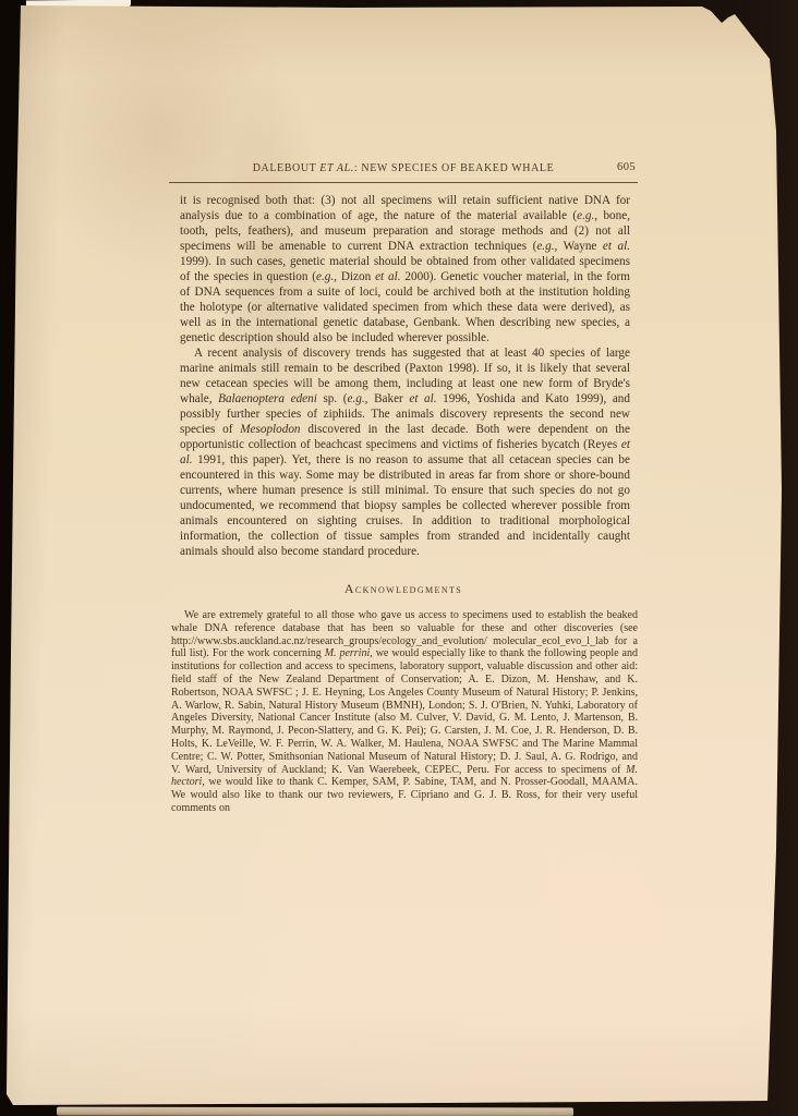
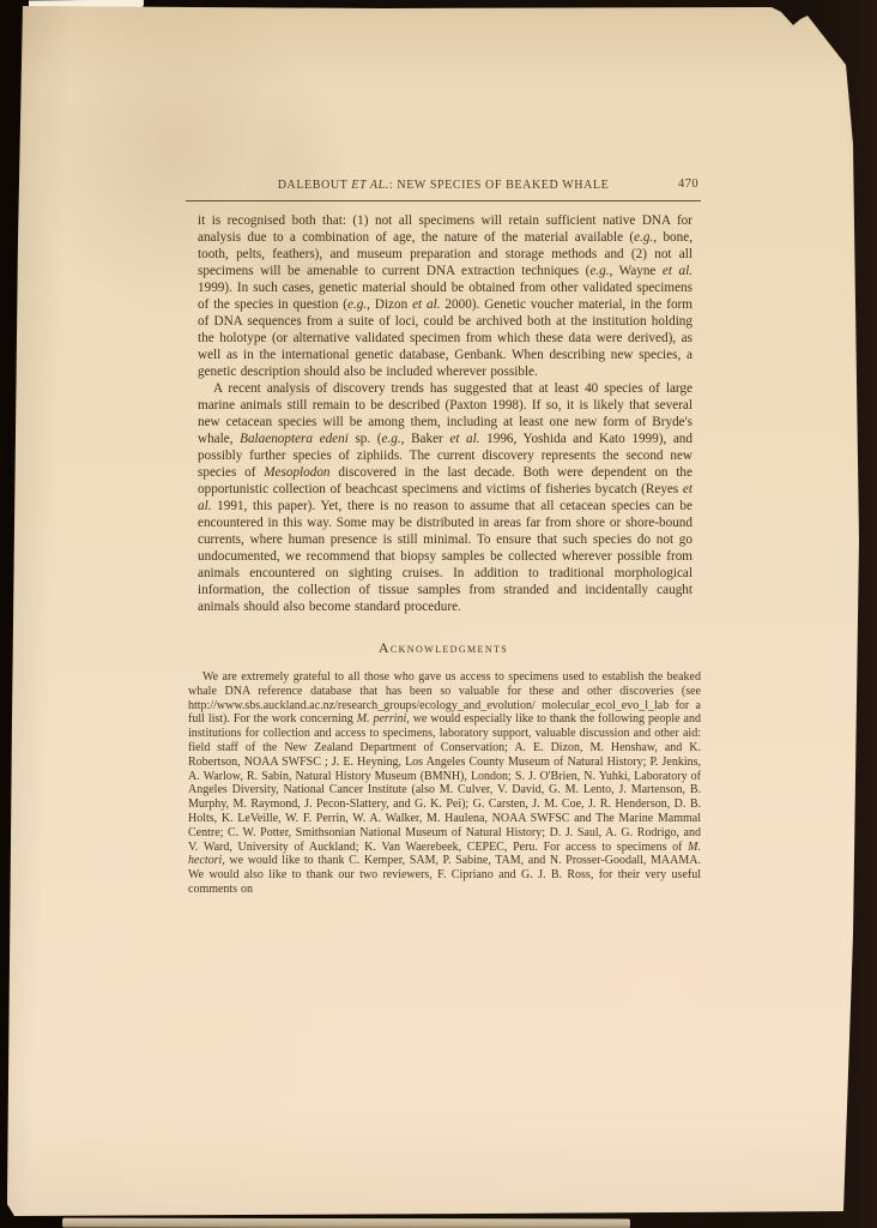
  DALEBOUT ET AL.: NEW SPECIES OF BEAKED WHALE
- 605
+ 470
- it is recognised both that: (3) not all specimens will retain sufficient native DNA for analysis due to a combination of age, the nature of the material available (e.g., bone, tooth, pelts, feathers), and museum preparation and storage methods and (2) not all specimens will be amenable to current DNA extraction techniques (e.g., Wayne et al. 1999). In such cases, genetic material should be obtained from other validated specimens of the species in question (e.g., Dizon et al. 2000). Genetic voucher material, in the form of DNA sequences from a suite of loci, could be archived both at the institution holding the holotype (or alternative validated specimen from which these data were derived), as well as in the international genetic database, Genbank. When describing new species, a genetic description should also be included wherever possible.
+ it is recognised both that: (1) not all specimens will retain sufficient native DNA for analysis due to a combination of age, the nature of the material available (e.g., bone, tooth, pelts, feathers), and museum preparation and storage methods and (2) not all specimens will be amenable to current DNA extraction techniques (e.g., Wayne et al. 1999). In such cases, genetic material should be obtained from other validated specimens of the species in question (e.g., Dizon et al. 2000). Genetic voucher material, in the form of DNA sequences from a suite of loci, could be archived both at the institution holding the holotype (or alternative validated specimen from which these data were derived), as well as in the international genetic database, Genbank. When describing new species, a genetic description should also be included wherever possible.
- A recent analysis of discovery trends has suggested that at least 40 species of large marine animals still remain to be described (Paxton 1998). If so, it is likely that several new cetacean species will be among them, including at least one new form of Bryde's whale, Balaenoptera edeni sp. (e.g., Baker et al. 1996, Yoshida and Kato 1999), and possibly further species of ziphiids. The animals discovery represents the second new species of Mesoplodon discovered in the last decade. Both were dependent on the opportunistic collection of beachcast specimens and victims of fisheries bycatch (Reyes et al. 1991, this paper). Yet, there is no reason to assume that all cetacean species can be encountered in this way. Some may be distributed in areas far from shore or shore-bound currents, where human presence is still minimal. To ensure that such species do not go undocumented, we recommend that biopsy samples be collected wherever possible from animals encountered on sighting cruises. In addition to traditional morphological information, the collection of tissue samples from stranded and incidentally caught animals should also become standard procedure.
+ A recent analysis of discovery trends has suggested that at least 40 species of large marine animals still remain to be described (Paxton 1998). If so, it is likely that several new cetacean species will be among them, including at least one new form of Bryde's whale, Balaenoptera edeni sp. (e.g., Baker et al. 1996, Yoshida and Kato 1999), and possibly further species of ziphiids. The current discovery represents the second new species of Mesoplodon discovered in the last decade. Both were dependent on the opportunistic collection of beachcast specimens and victims of fisheries bycatch (Reyes et al. 1991, this paper). Yet, there is no reason to assume that all cetacean species can be encountered in this way. Some may be distributed in areas far from shore or shore-bound currents, where human presence is still minimal. To ensure that such species do not go undocumented, we recommend that biopsy samples be collected wherever possible from animals encountered on sighting cruises. In addition to traditional morphological information, the collection of tissue samples from stranded and incidentally caught animals should also become standard procedure.
  Acknowledgments
  We are extremely grateful to all those who gave us access to specimens used to establish the beaked whale DNA reference database that has been so valuable for these and other discoveries (see http://www.sbs.auckland.ac.nz/research_groups/ecology_and_evolution/ molecular_ecol_evo_l_lab for a full list). For the work concerning M. perrini, we would especially like to thank the following people and institutions for collection and access to specimens, laboratory support, valuable discussion and other aid: field staff of the New Zealand Department of Conservation; A. E. Dizon, M. Henshaw, and K. Robertson, NOAA SWFSC ; J. E. Heyning, Los Angeles County Museum of Natural History; P. Jenkins, A. Warlow, R. Sabin, Natural History Museum (BMNH), London; S. J. O'Brien, N. Yuhki, Laboratory of Angeles Diversity, National Cancer Institute (also M. Culver, V. David, G. M. Lento, J. Martenson, B. Murphy, M. Raymond, J. Pecon-Slattery, and G. K. Pei); G. Carsten, J. M. Coe, J. R. Henderson, D. B. Holts, K. LeVeille, W. F. Perrin, W. A. Walker, M. Haulena, NOAA SWFSC and The Marine Mammal Centre; C. W. Potter, Smithsonian National Museum of Natural History; D. J. Saul, A. G. Rodrigo, and V. Ward, University of Auckland; K. Van Waerebeek, CEPEC, Peru. For access to specimens of M. hectori, we would like to thank C. Kemper, SAM, P. Sabine, TAM, and N. Prosser-Goodall, MAAMA. We would also like to thank our two reviewers, F. Cipriano and G. J. B. Ross, for their very useful comments on
